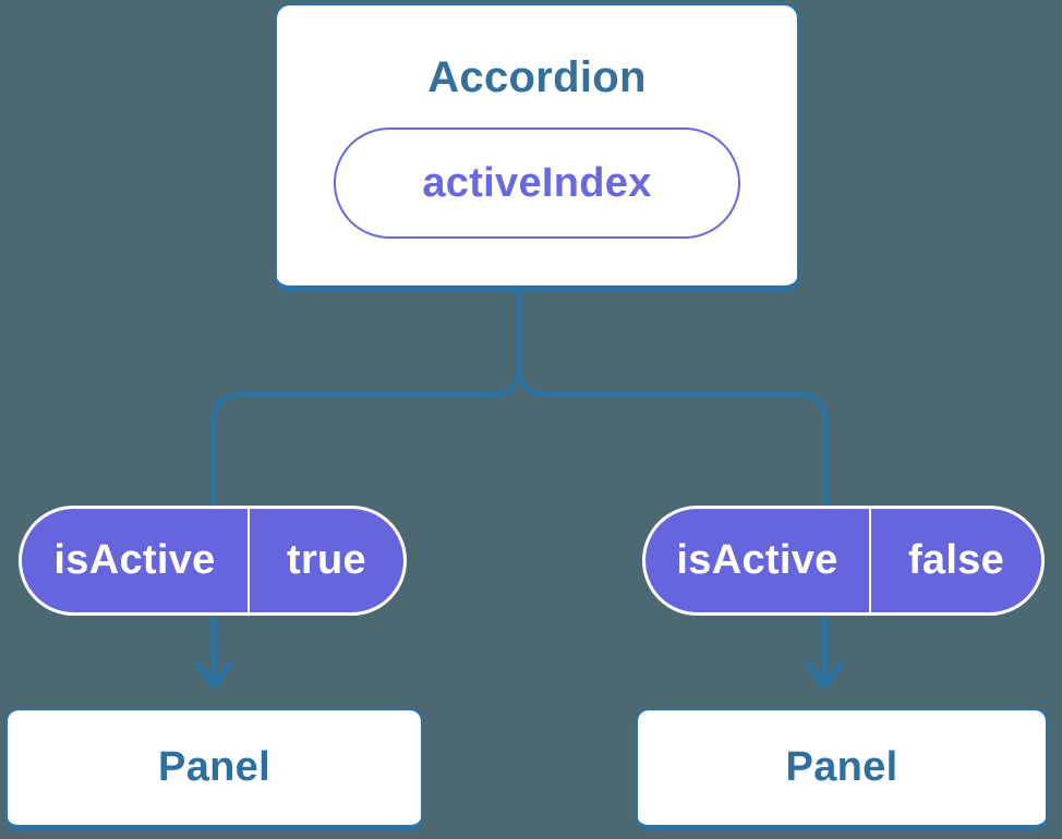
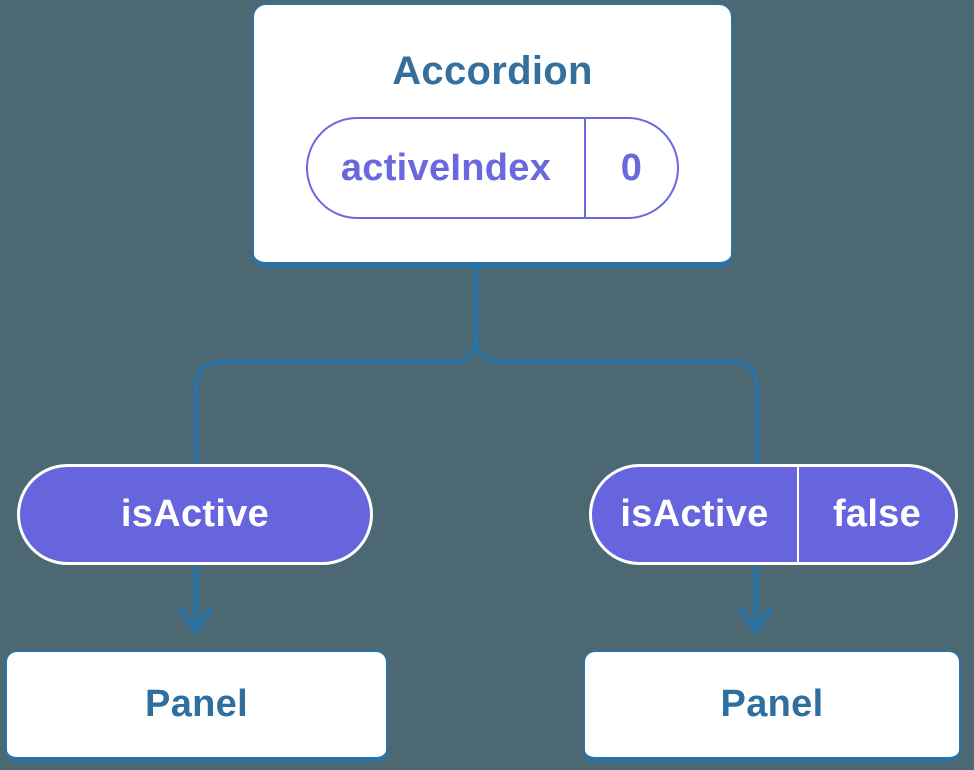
  Accordion
  activeIndex
+ 0
  isActive
- true
  isActive
  false
  Panel
  Panel
